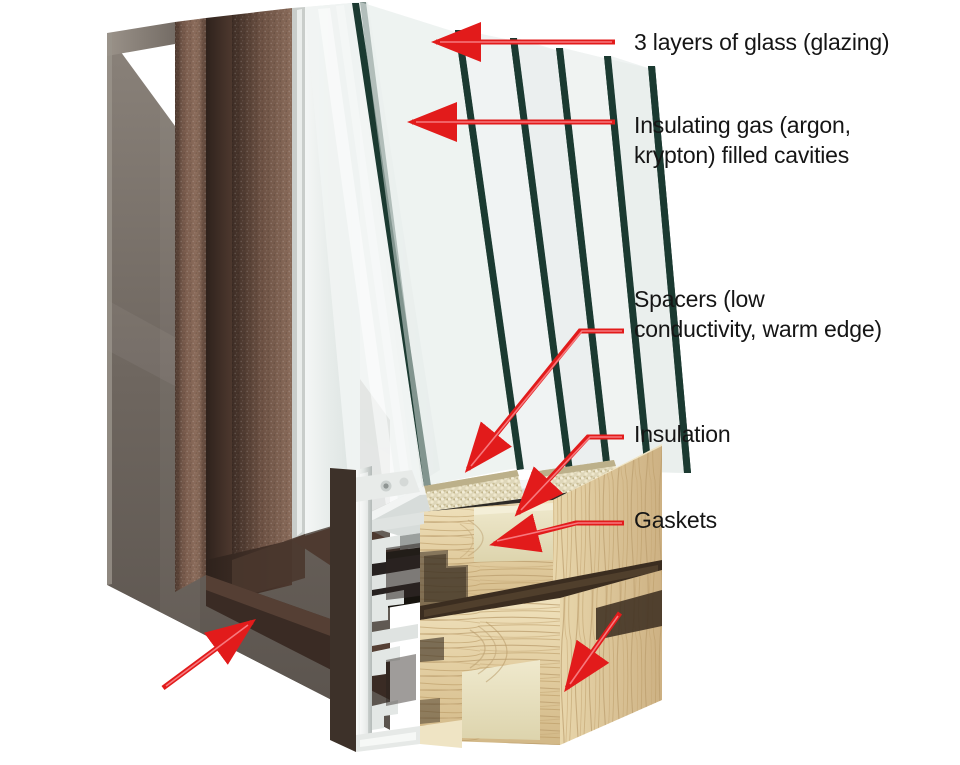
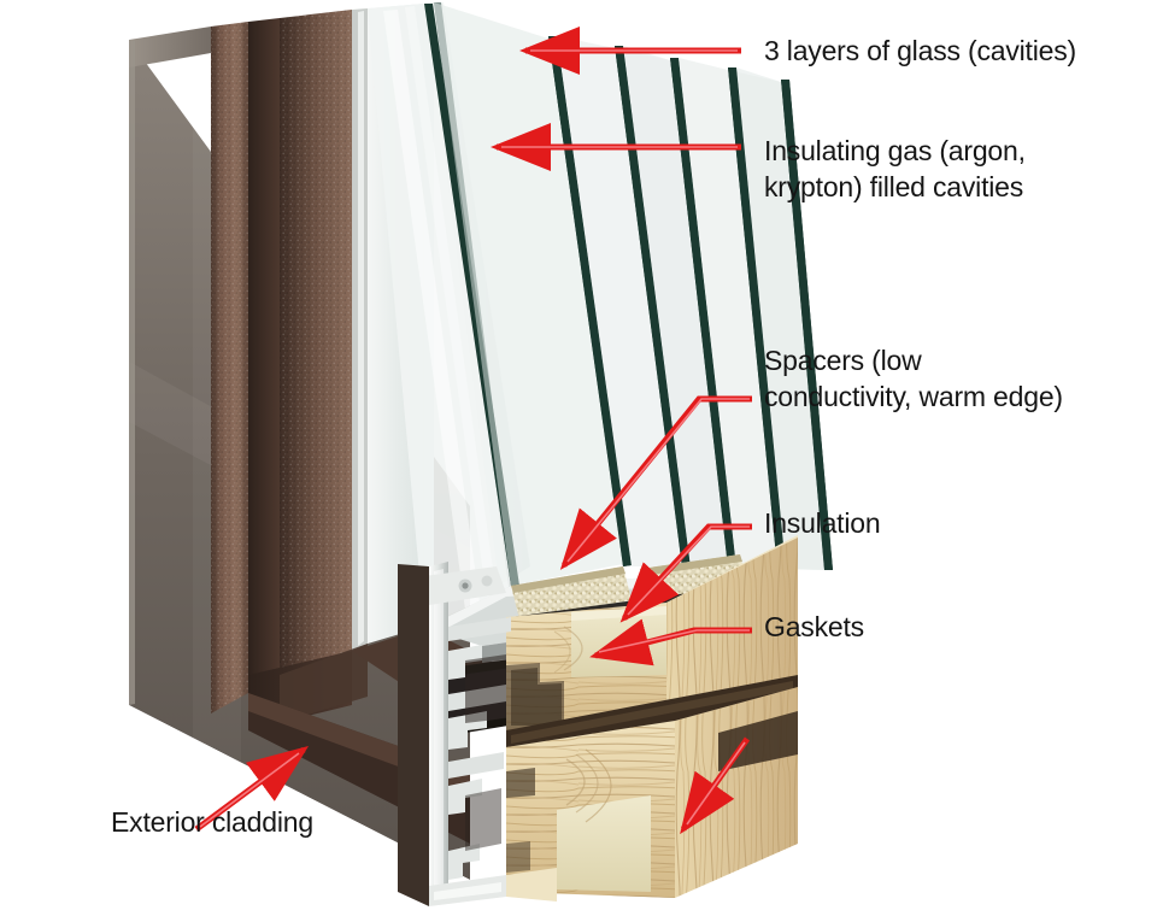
- 3 layers of glass (glazing)
+ 3 layers of glass (cavities)
  Insulating gas (argon,
  krypton) filled cavities
  Spacers (low
  conductivity, warm edge)
  Insulation
  Gaskets
+ Exterior cladding
